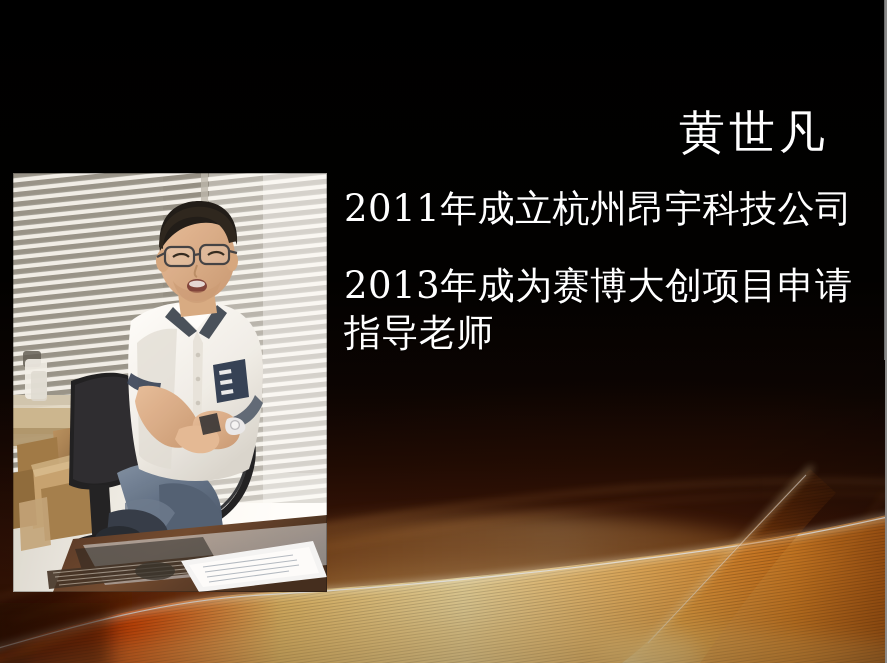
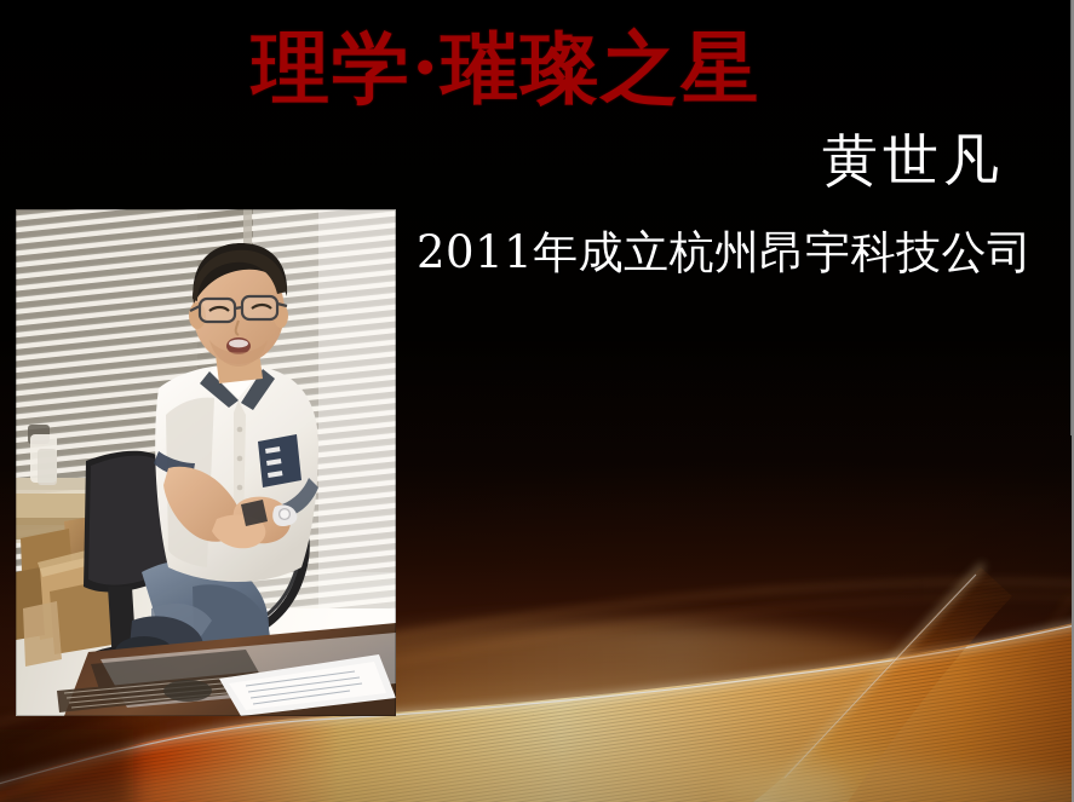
+ 理学·璀璨之星
  黄世凡
  2011年成立杭州昂宇科技公司
- 2013年成为赛博大创项目申请指导老师
